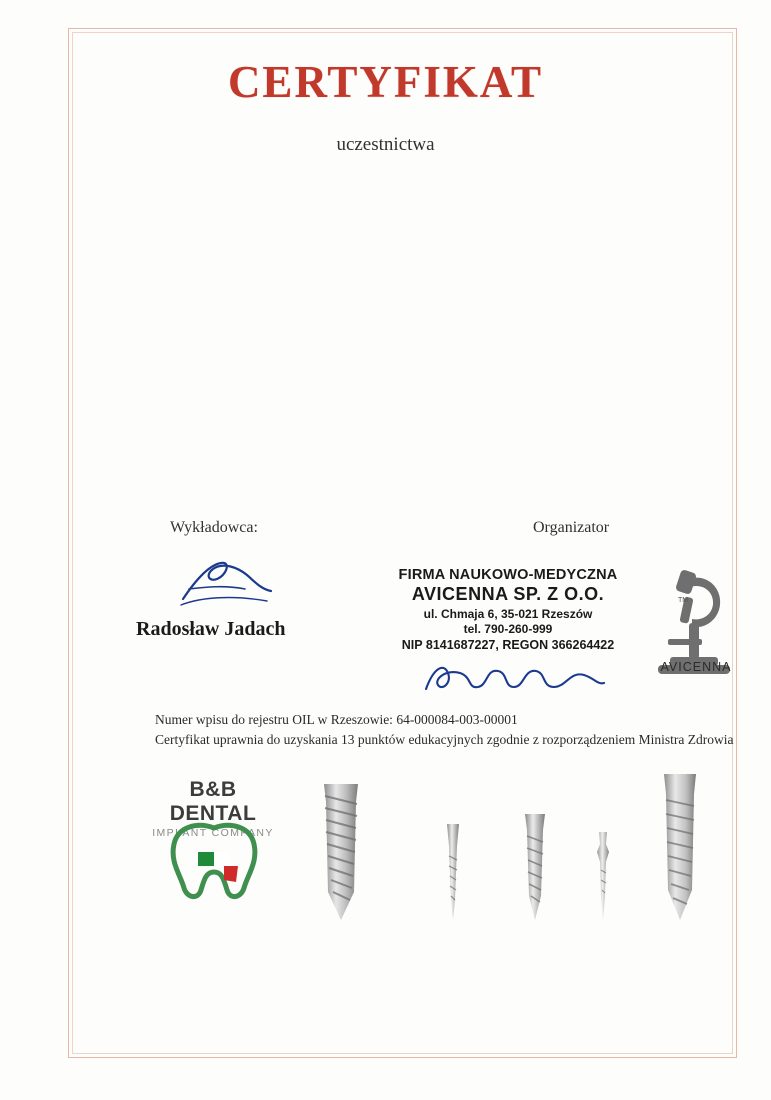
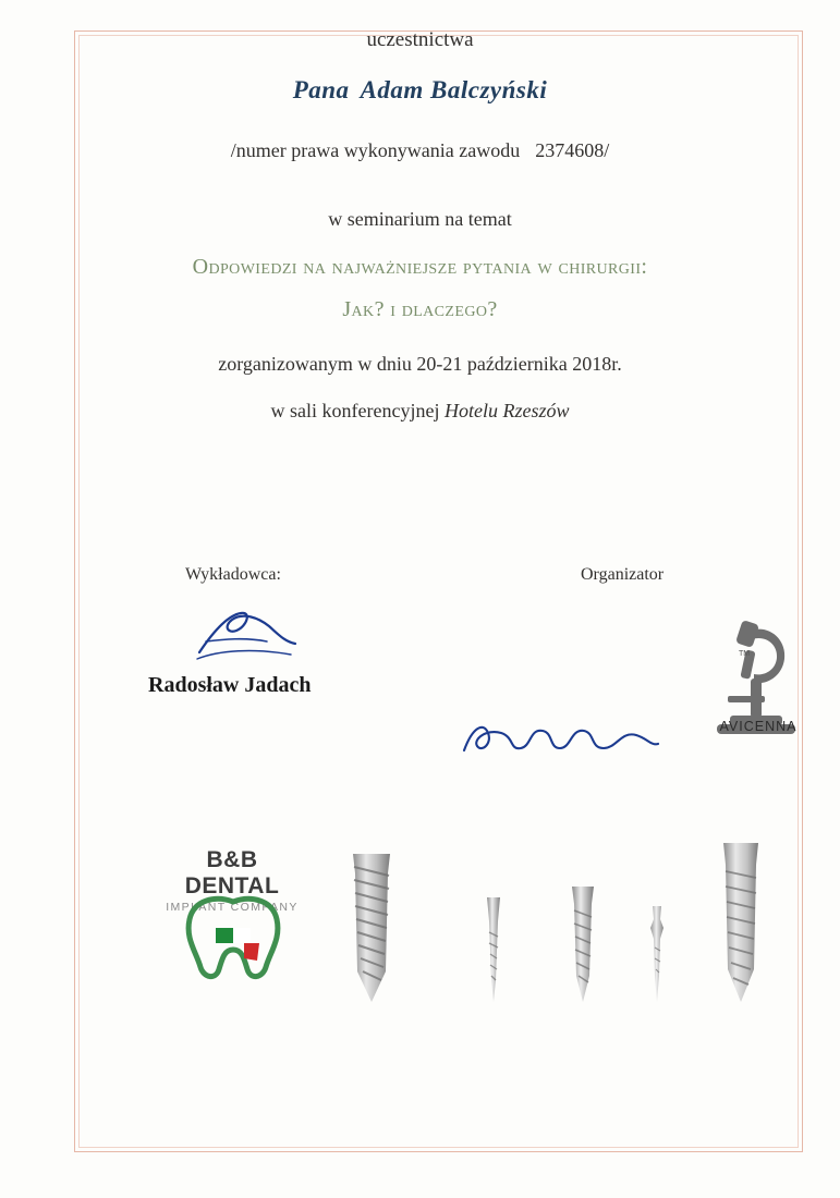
- CERTYFIKAT
  uczestnictwa
+ Pana Adam Balczyński
+ /numer prawa wykonywania zawodu 2374608/
+ w seminarium na temat
+ Odpowiedzi na najważniejsze pytania w chirurgii:
+ Jak? i dlaczego?
+ zorganizowanym w dniu 20-21 października 2018r.
+ w sali konferencyjnej Hotelu Rzeszów
  Wykładowca:
  Radosław Jadach
  Organizator
- FIRMA NAUKOWO-MEDYCZNA
- AVICENNA SP. Z O.O.
- ul. Chmaja 6, 35-021 Rzeszów
- tel. 790-260-999
- NIP 8141687227, REGON 366264422
  AVICENNA
- Numer wpisu do rejestru OIL w Rzeszowie: 64-000084-003-00001
- Certyfikat uprawnia do uzyskania 13 punktów edukacyjnych zgodnie z rozporządzeniem Ministra Zdrowia
  B&B DENTAL
  IMPANT COMPANY
